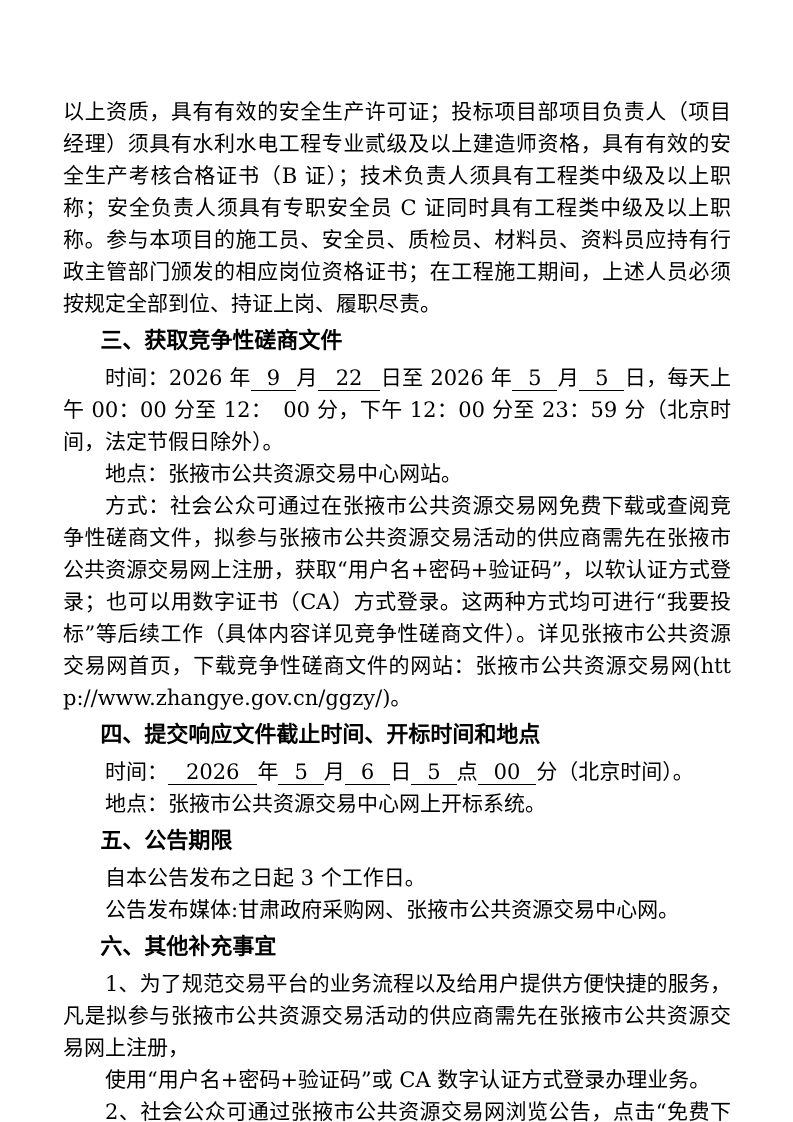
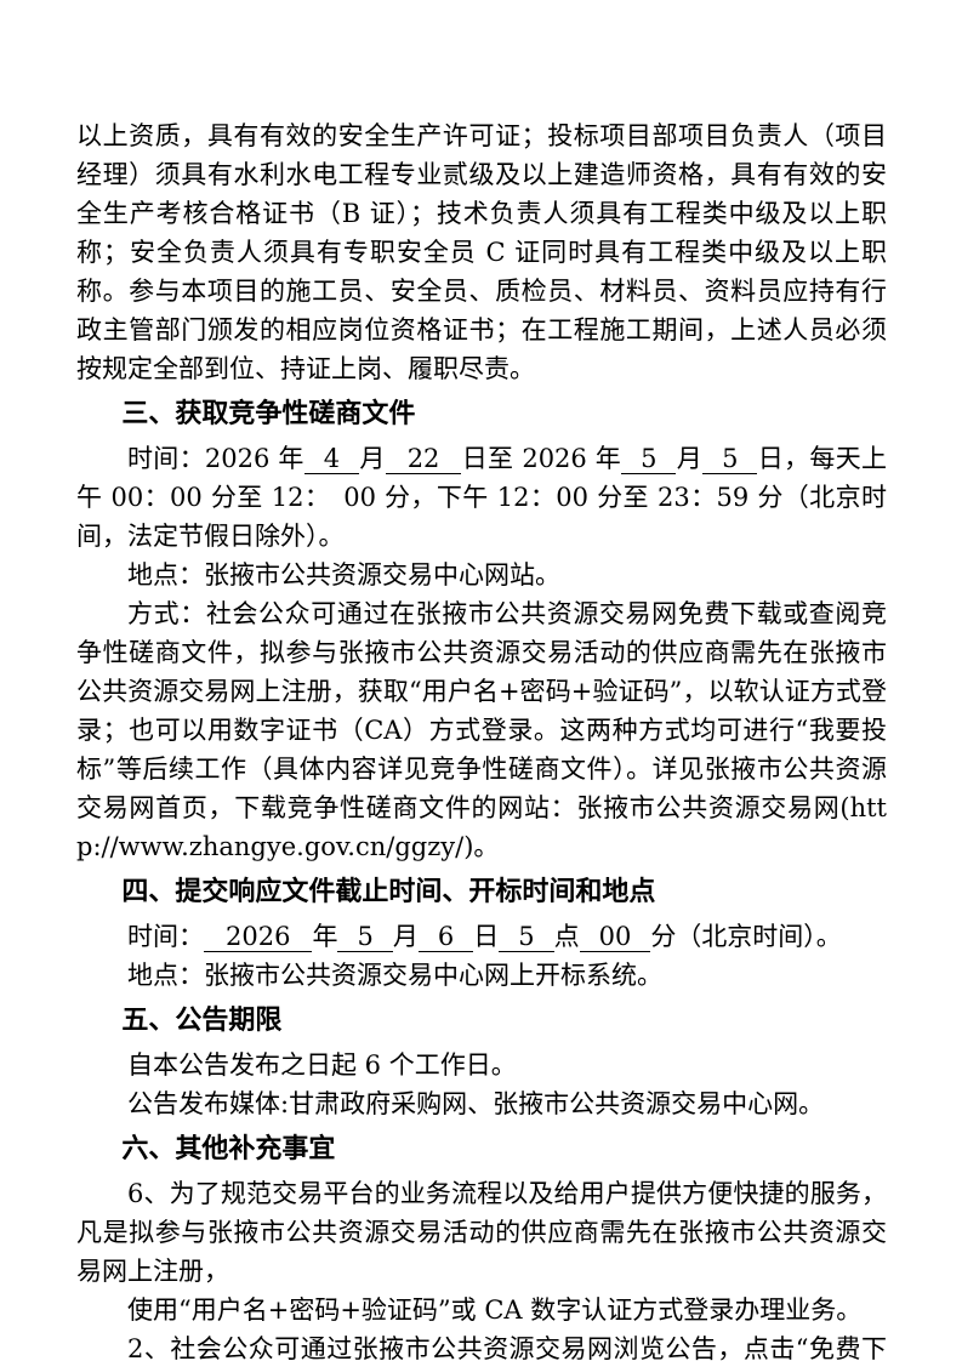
  以上资质，具有有效的安全生产许可证；投标项目部项目负责人（项目经理）须具有水利水电工程专业贰级及以上建造师资格，具有有效的安全生产考核合格证书（B 证）；技术负责人须具有工程类中级及以上职称；安全负责人须具有专职安全员 C 证同时具有工程类中级及以上职称。参与本项目的施工员、安全员、质检员、材料员、资料员应持有行政主管部门颁发的相应岗位资格证书；在工程施工期间，上述人员必须按规定全部到位、持证上岗、履职尽责。
  三、获取竞争性磋商文件
- 时间：2026 年 9 月 22 日至 2026 年 5 月 5 日，每天上午 00：00 分至 12： 00 分，下午 12：00 分至 23：59 分（北京时间，法定节假日除外）。
+ 时间：2026 年 4 月 22 日至 2026 年 5 月 5 日，每天上午 00：00 分至 12： 00 分，下午 12：00 分至 23：59 分（北京时间，法定节假日除外）。
  地点：张掖市公共资源交易中心网站。
  方式：社会公众可通过在张掖市公共资源交易网免费下载或查阅竞争性磋商文件，拟参与张掖市公共资源交易活动的供应商需先在张掖市公共资源交易网上注册，获取“用户名+密码+验证码”，以软认证方式登录；也可以用数字证书（CA）方式登录。这两种方式均可进行“我要投标”等后续工作（具体内容详见竞争性磋商文件）。详见张掖市公共资源交易网首页，下载竞争性磋商文件的网站：张掖市公共资源交易网(http://www.zhangye.gov.cn/ggzy/)。
  四、提交响应文件截止时间、开标时间和地点
  时间： 2026 年 5 月 6 日 5 点 00 分（北京时间）。
  地点：张掖市公共资源交易中心网上开标系统。
  五、公告期限
- 自本公告发布之日起 3 个工作日。
+ 自本公告发布之日起 6 个工作日。
  公告发布媒体:甘肃政府采购网、张掖市公共资源交易中心网。
  六、其他补充事宜
- 1、为了规范交易平台的业务流程以及给用户提供方便快捷的服务，凡是拟参与张掖市公共资源交易活动的供应商需先在张掖市公共资源交易网上注册，
+ 6、为了规范交易平台的业务流程以及给用户提供方便快捷的服务，凡是拟参与张掖市公共资源交易活动的供应商需先在张掖市公共资源交易网上注册，
  使用“用户名+密码+验证码”或 CA 数字认证方式登录办理业务。
  2、社会公众可通过张掖市公共资源交易网浏览公告，点击“免费下
